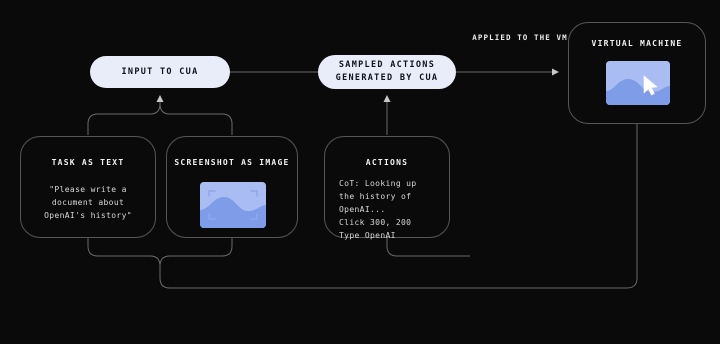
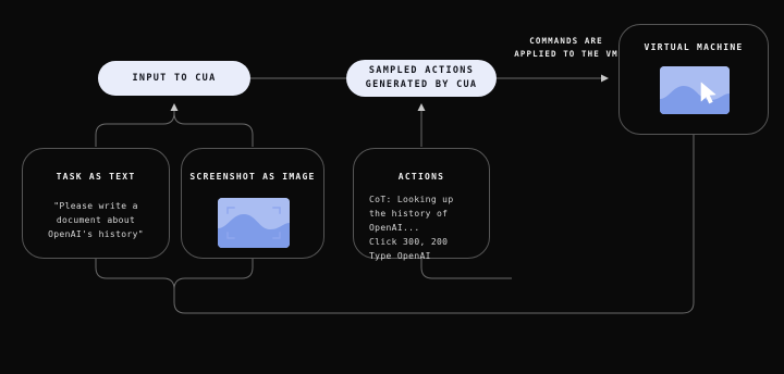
  INPUT TO CUA
  SAMPLED ACTIONS
  GENERATED BY CUA
+ COMMANDS ARE
  APPLIED TO THE VM
  VIRTUAL MACHINE
  TASK AS TEXT
  "Please write a
  document about
  OpenAI's history"
  SCREENSHOT AS IMAGE
  ACTIONS
  CoT: Looking up
  the history of
  OpenAI...
  Click 300, 200
  Type OpenAI
